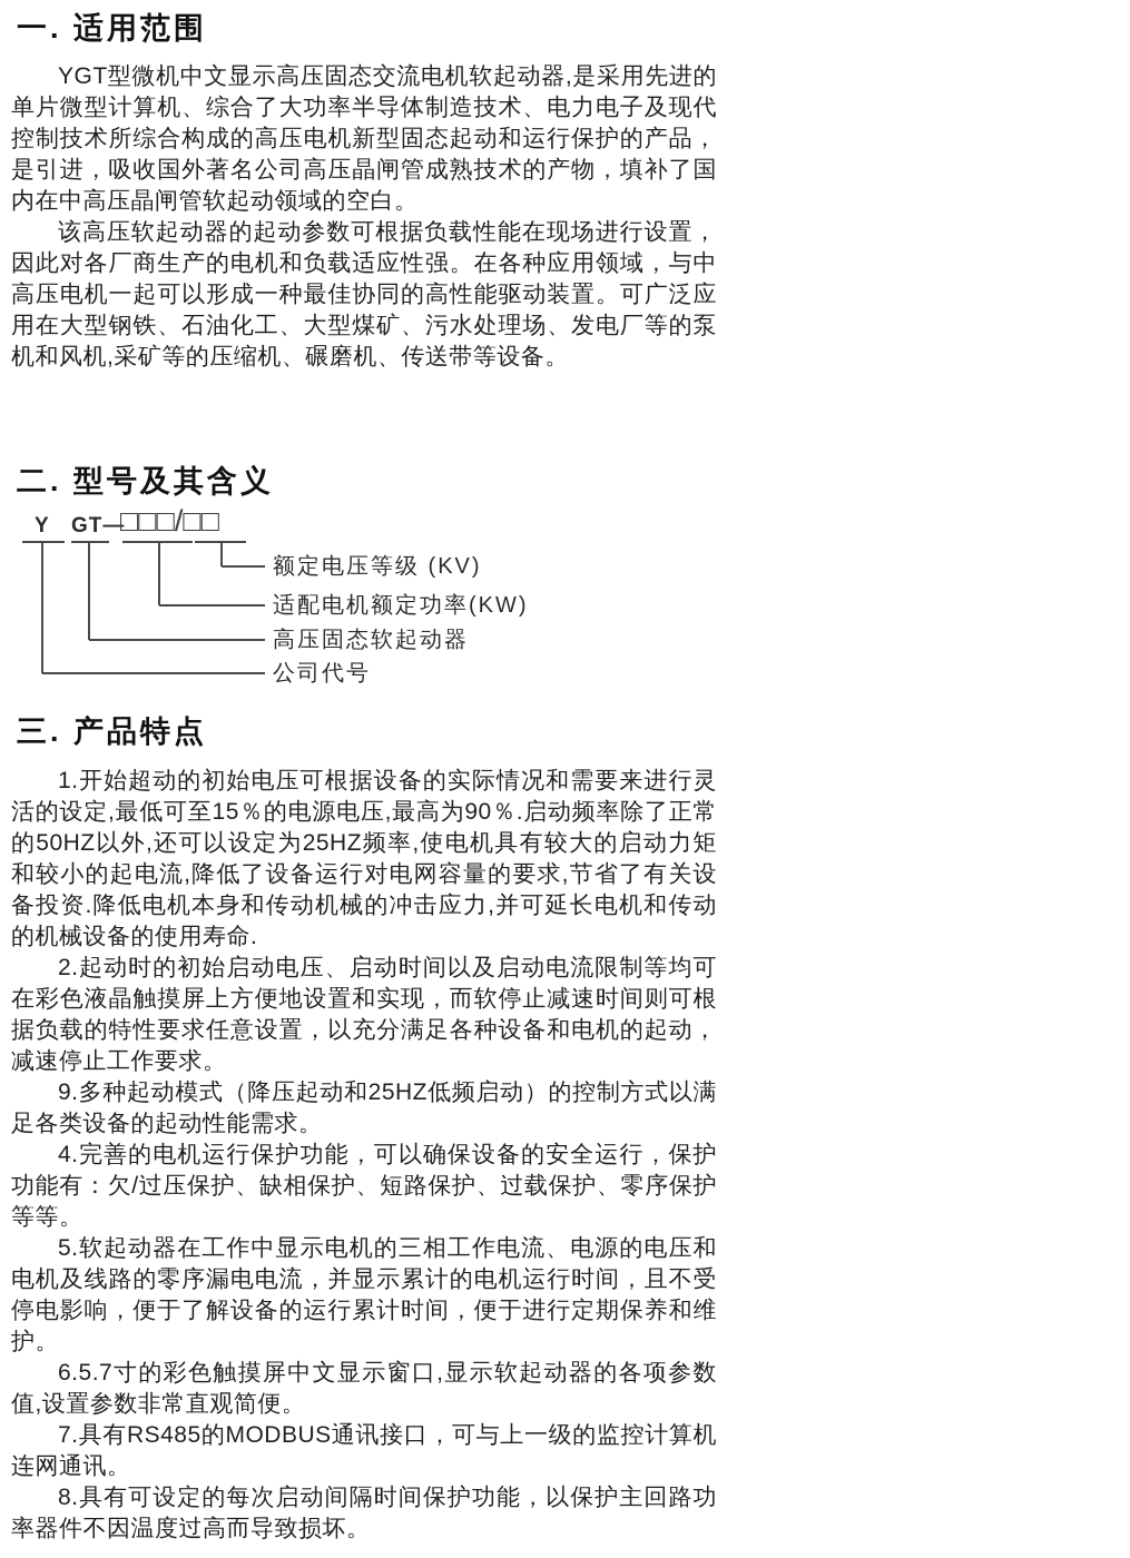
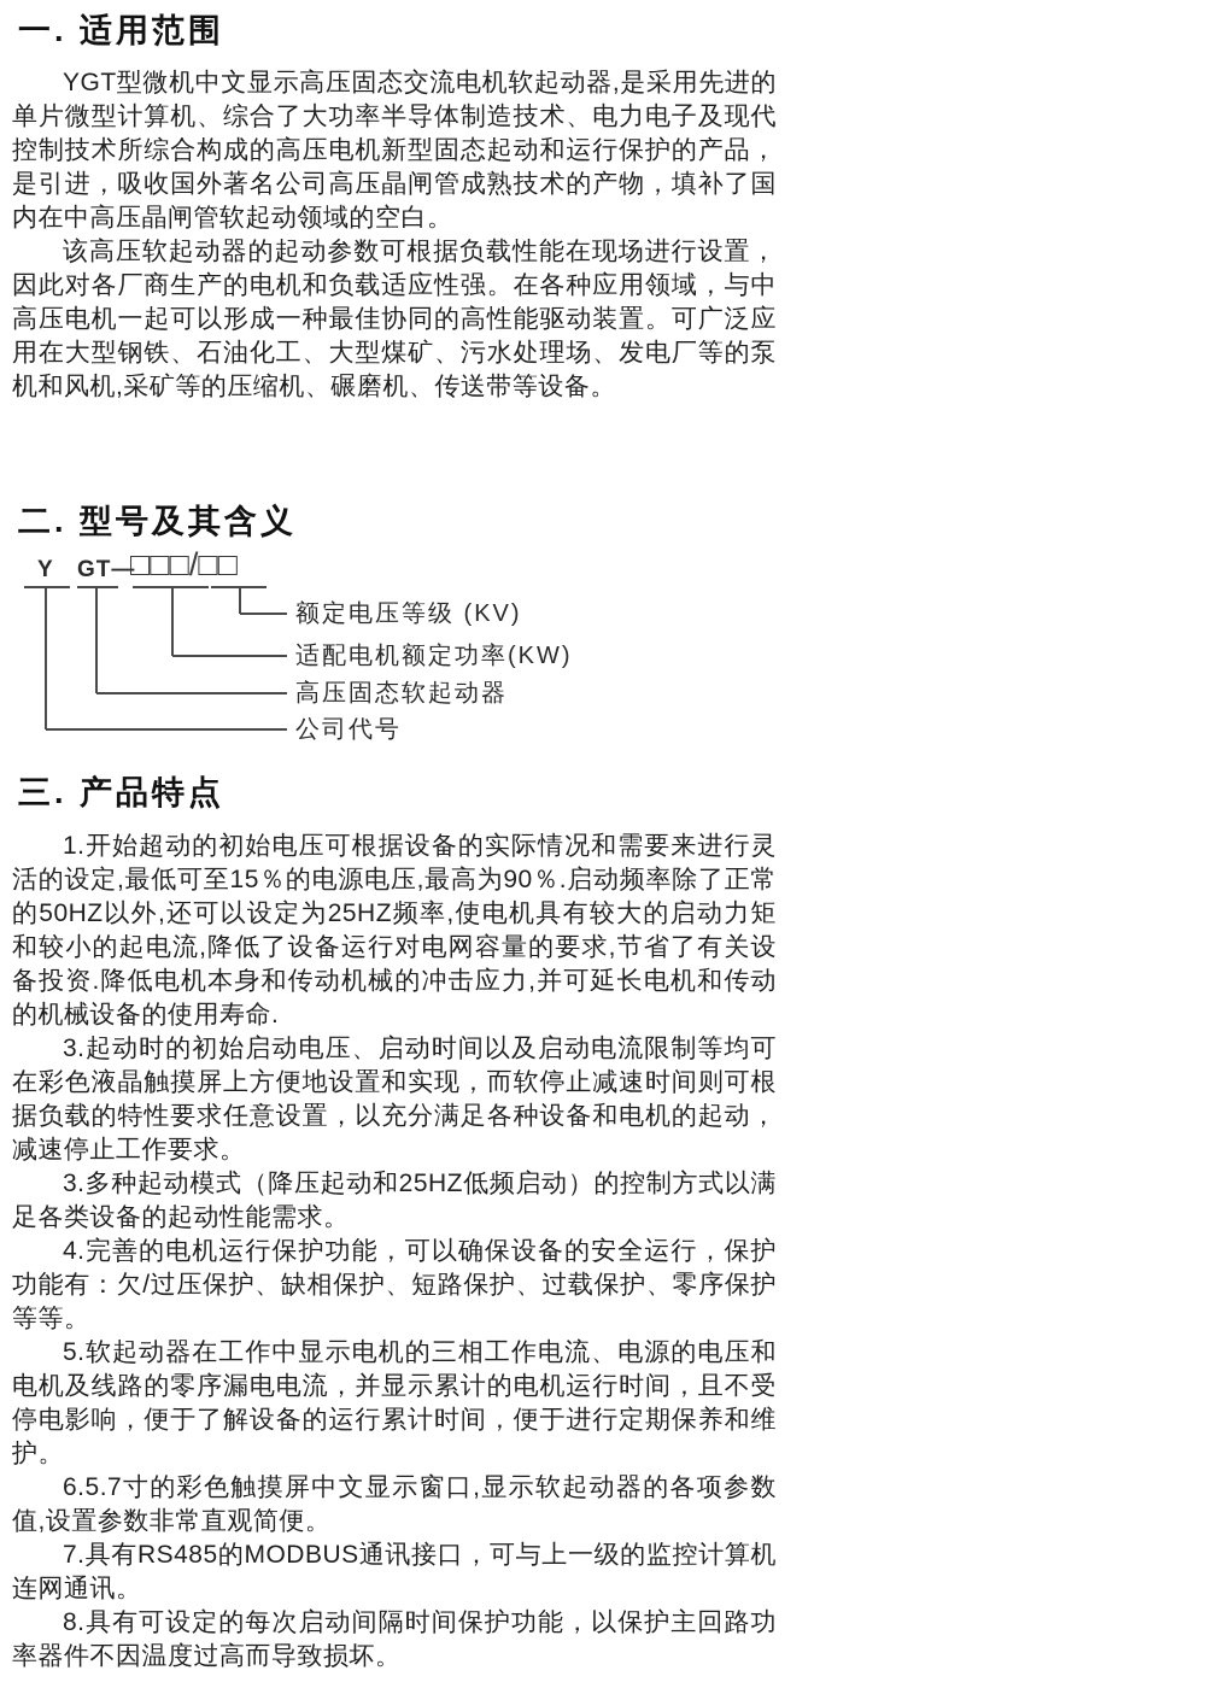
  一. 适用范围
  YGT型微机中文显示高压固态交流电机软起动器,是采用先进的单片微型计算机、综合了大功率半导体制造技术、电力电子及现代控制技术所综合构成的高压电机新型固态起动和运行保护的产品，是引进，吸收国外著名公司高压晶闸管成熟技术的产物，填补了国内在中高压晶闸管软起动领域的空白。
  该高压软起动器的起动参数可根据负载性能在现场进行设置，因此对各厂商生产的电机和负载适应性强。在各种应用领域，与中高压电机一起可以形成一种最佳协同的高性能驱动装置。可广泛应用在大型钢铁、石油化工、大型煤矿、污水处理场、发电厂等的泵机和风机,采矿等的压缩机、碾磨机、传送带等设备。
  二. 型号及其含义
  Y
  GT—
  □□□/□□
  额定电压等级 (KV)
  适配电机额定功率(KW)
  高压固态软起动器
  公司代号
  三. 产品特点
  1.开始超动的初始电压可根据设备的实际情况和需要来进行灵活的设定,最低可至15％的电源电压,最高为90％.启动频率除了正常的50HZ以外,还可以设定为25HZ频率,使电机具有较大的启动力矩和较小的起电流,降低了设备运行对电网容量的要求,节省了有关设备投资.降低电机本身和传动机械的冲击应力,并可延长电机和传动的机械设备的使用寿命.
- 2.起动时的初始启动电压、启动时间以及启动电流限制等均可在彩色液晶触摸屏上方便地设置和实现，而软停止减速时间则可根据负载的特性要求任意设置，以充分满足各种设备和电机的起动，减速停止工作要求。
+ 3.起动时的初始启动电压、启动时间以及启动电流限制等均可在彩色液晶触摸屏上方便地设置和实现，而软停止减速时间则可根据负载的特性要求任意设置，以充分满足各种设备和电机的起动，减速停止工作要求。
- 9.多种起动模式（降压起动和25HZ低频启动）的控制方式以满足各类设备的起动性能需求。
+ 3.多种起动模式（降压起动和25HZ低频启动）的控制方式以满足各类设备的起动性能需求。
  4.完善的电机运行保护功能，可以确保设备的安全运行，保护功能有：欠/过压保护、缺相保护、短路保护、过载保护、零序保护等等。
  5.软起动器在工作中显示电机的三相工作电流、电源的电压和电机及线路的零序漏电电流，并显示累计的电机运行时间，且不受停电影响，便于了解设备的运行累计时间，便于进行定期保养和维护。
  6.5.7寸的彩色触摸屏中文显示窗口,显示软起动器的各项参数值,设置参数非常直观简便。
  7.具有RS485的MODBUS通讯接口，可与上一级的监控计算机连网通讯。
  8.具有可设定的每次启动间隔时间保护功能，以保护主回路功率器件不因温度过高而导致损坏。
